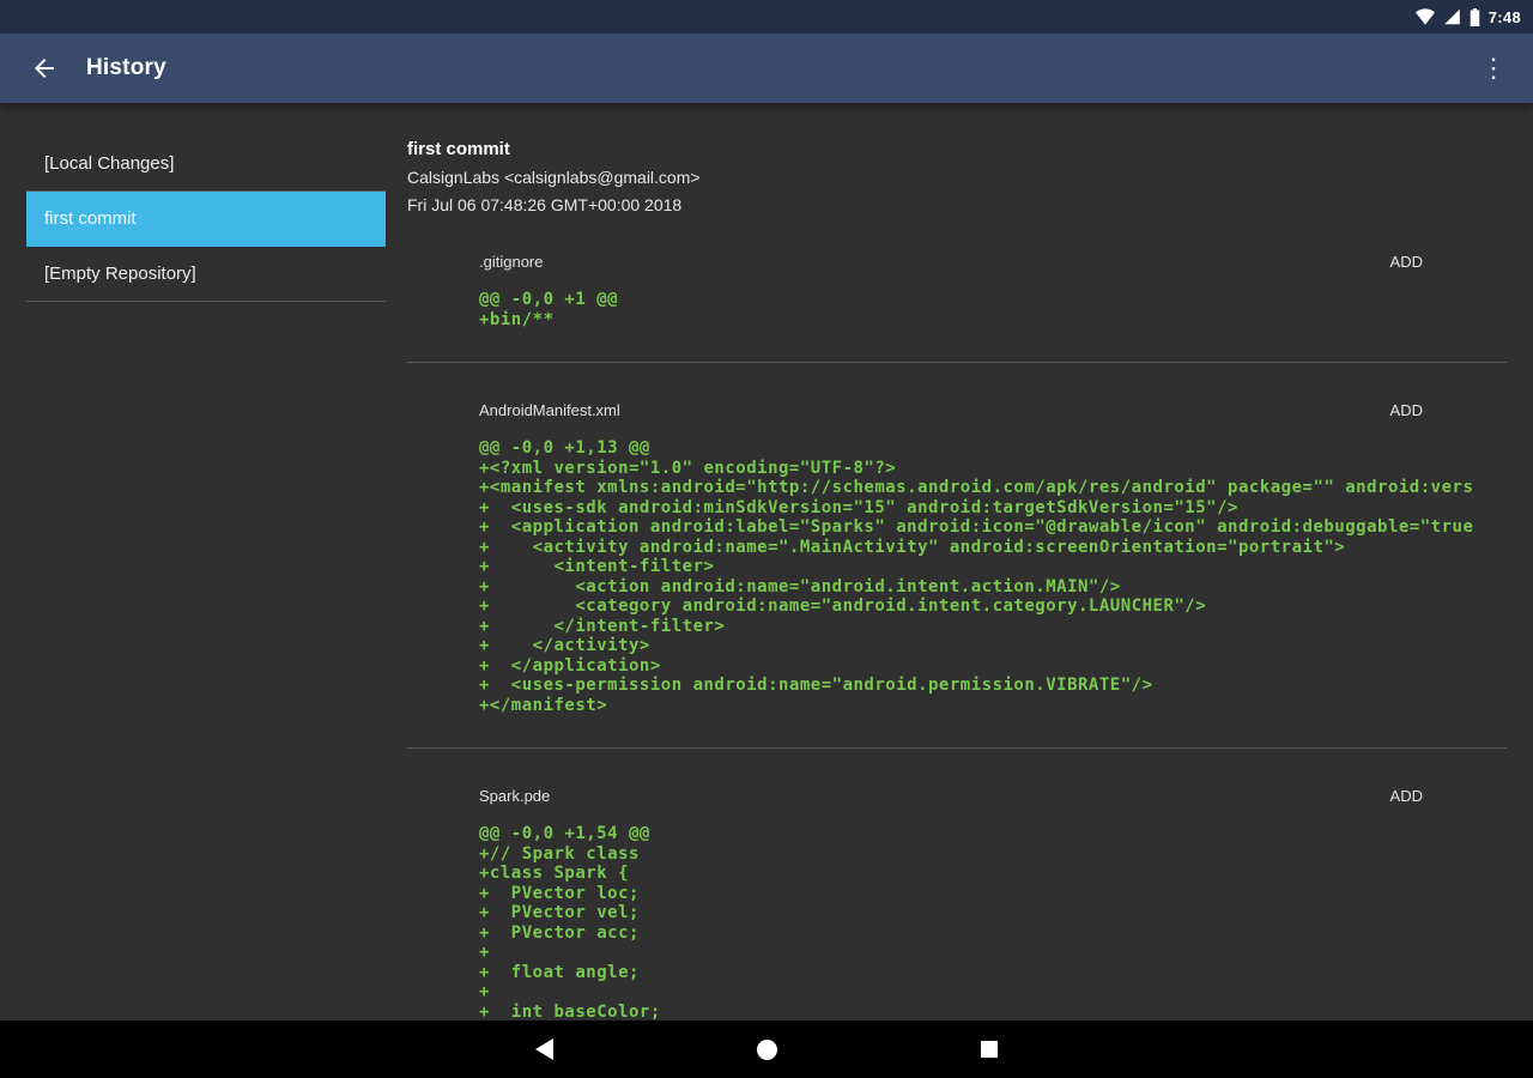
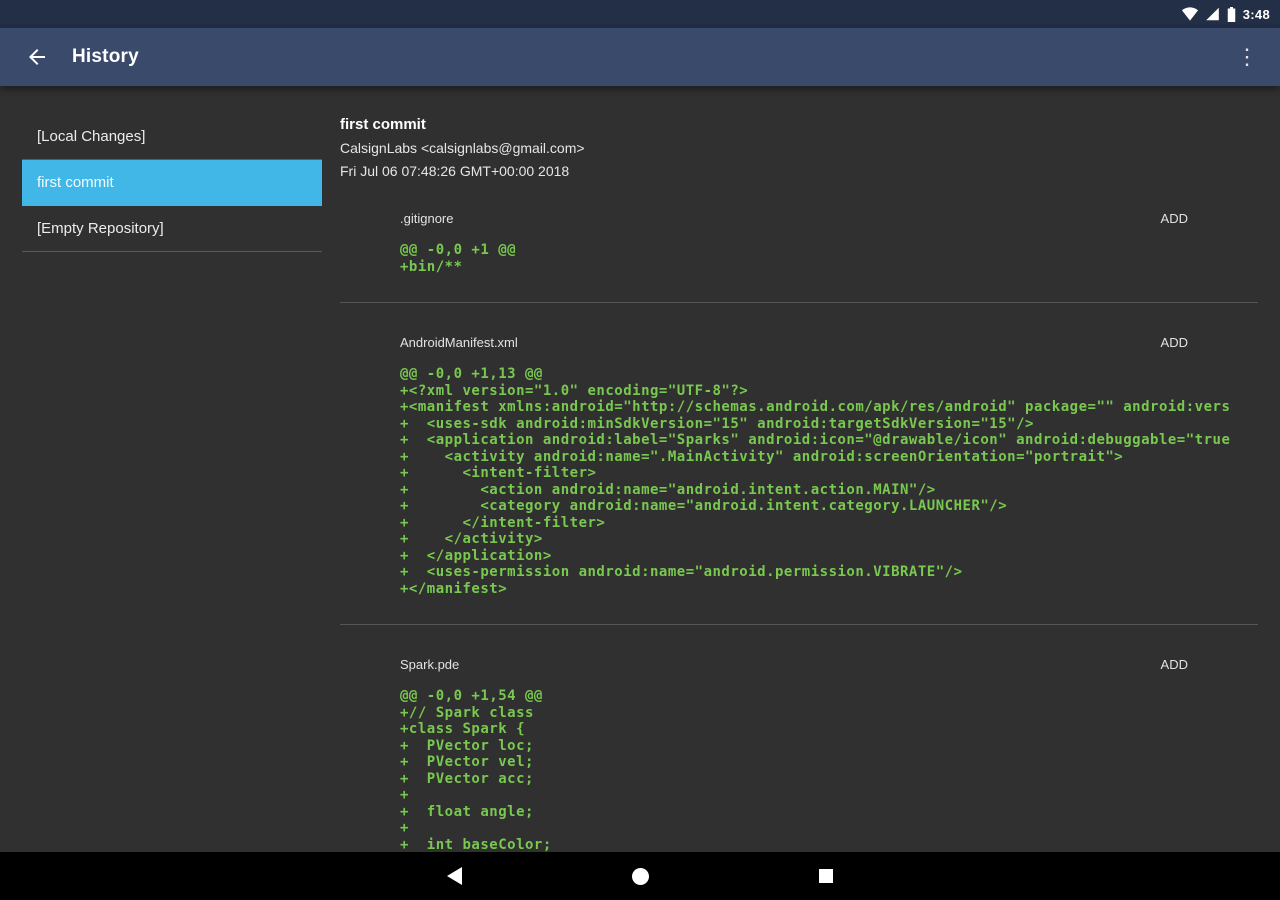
- 7:48
+ 3:48
  History
  ⋮
  [Local Changes]
  first commit
  [Empty Repository]
  first commit
  CalsignLabs <calsignlabs@gmail.com>
  Fri Jul 06 07:48:26 GMT+00:00 2018
  .gitignore
  ADD
  @@ -0,0 +1 @@
  +bin/**
  AndroidManifest.xml
  ADD
  @@ -0,0 +1,13 @@
  +<?xml version="1.0" encoding="UTF-8"?>
  +<manifest xmlns:android="http://schemas.android.com/apk/res/android" package="" android:vers
  + <uses-sdk android:minSdkVersion="15" android:targetSdkVersion="15"/>
  + <application android:label="Sparks" android:icon="@drawable/icon" android:debuggable="true
  + <activity android:name=".MainActivity" android:screenOrientation="portrait">
  + <intent-filter>
  + <action android:name="android.intent.action.MAIN"/>
  + <category android:name="android.intent.category.LAUNCHER"/>
  + </intent-filter>
  + </activity>
  + </application>
  + <uses-permission android:name="android.permission.VIBRATE"/>
  +</manifest>
  Spark.pde
  ADD
  @@ -0,0 +1,54 @@
  +// Spark class
  +class Spark {
  + PVector loc;
  + PVector vel;
  + PVector acc;
  +
  + float angle;
  +
  + int baseColor;
